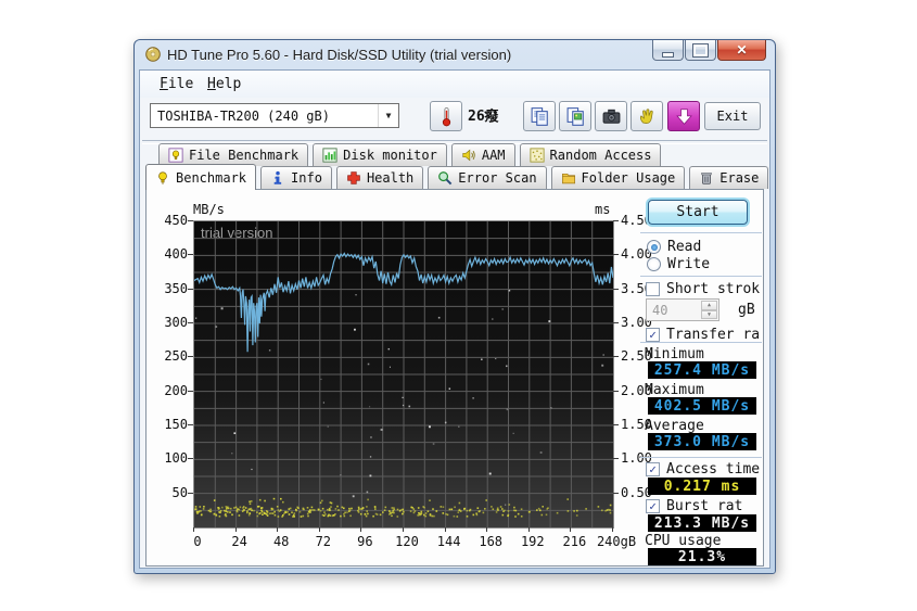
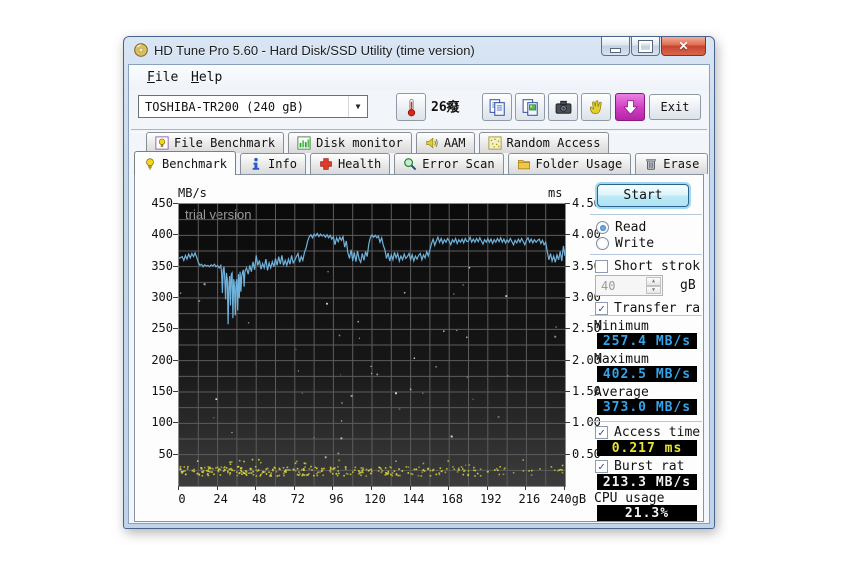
- HD Tune Pro 5.60 - Hard Disk/SSD Utility (trial version)
+ HD Tune Pro 5.60 - Hard Disk/SSD Utility (time version)
  ✕
  File
  Help
  TOSHIBA-TR200 (240 gB)
  ▼
  26癈
  Exit
  File Benchmark
  Disk monitor
  AAM
  Random Access
  Benchmark
  Info
  Health
  Error Scan
  Folder Usage
  Erase
  MB/s
  ms
  trial version
  450
  400
  350
  300
  250
  200
  150
  100
  50
  4.5
  4.00
  3.5
  3.00
  2.50
  2.00
  1.50
  1.00
  0.5
  0
  24
  48
  72
  96
  120
  144
  168
  192
  216
  240gB
  Start
  Read
  Write
  Short strok
  40
  gB
  ✓
  Transfer ra
  Minimum
  257.4 MB/s
  Maximum
  402.5 MB/s
  Average
  373.0 MB/s
  ✓
  Access time
  0.217 ms
  ✓
  Burst rat
  213.3 MB/s
  CPU usage
  21.3%
